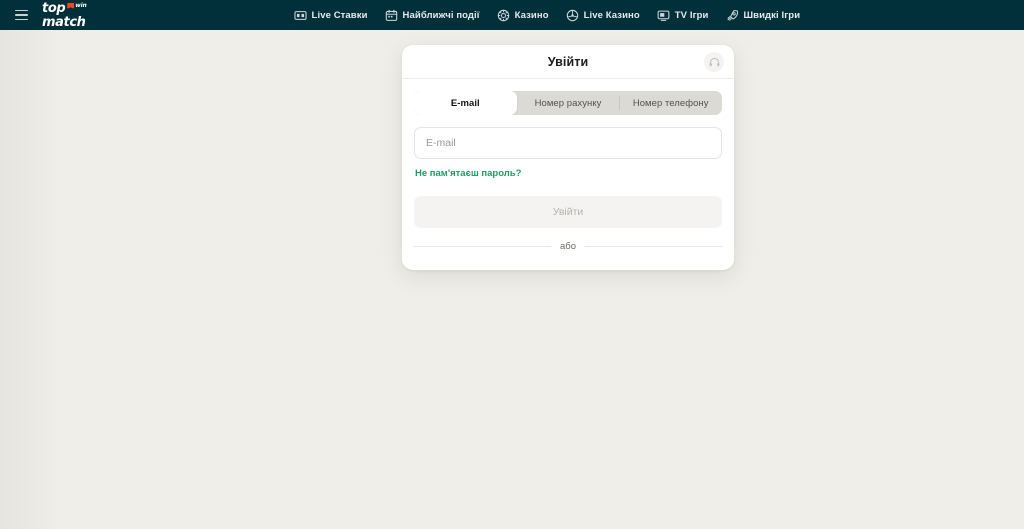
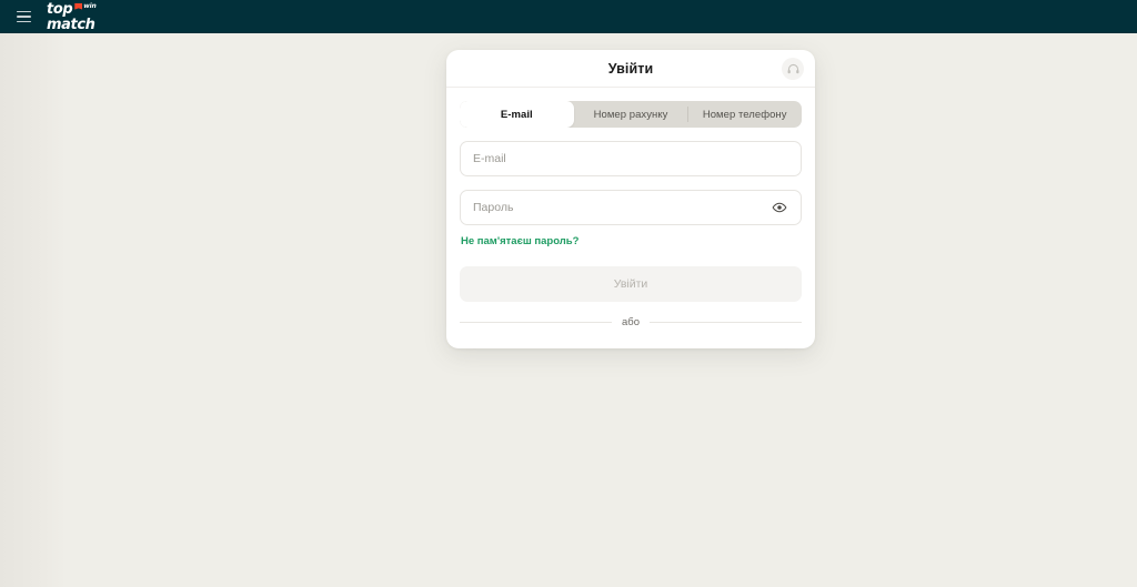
  top
  match
- Live Ставки
- Найближчі події
- Казино
- Live Казино
- TV Ігри
- Швидкі Ігри
  Увійти
  E-mail
  Номер рахунку
  Номер телефону
  E-mail
+ Пароль
  Не пам'ятаєш пароль?
  Увійти
  або
